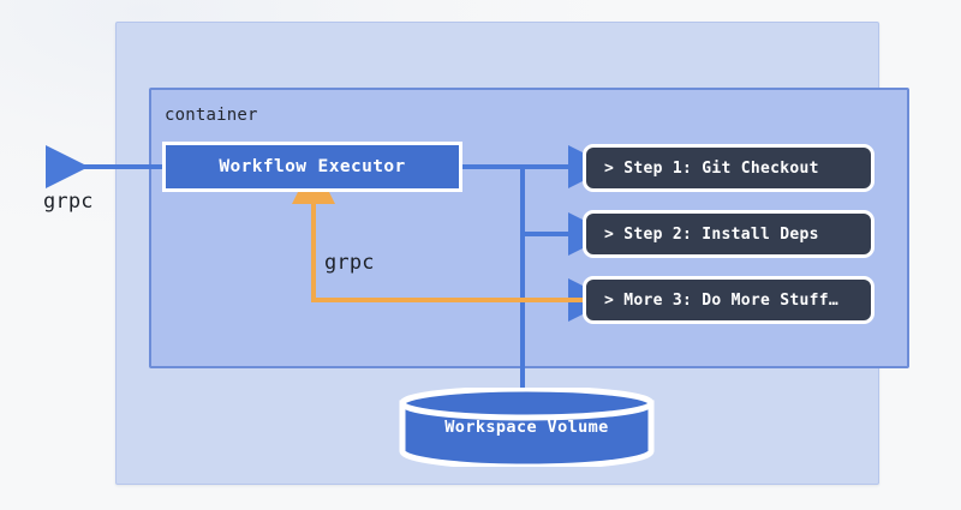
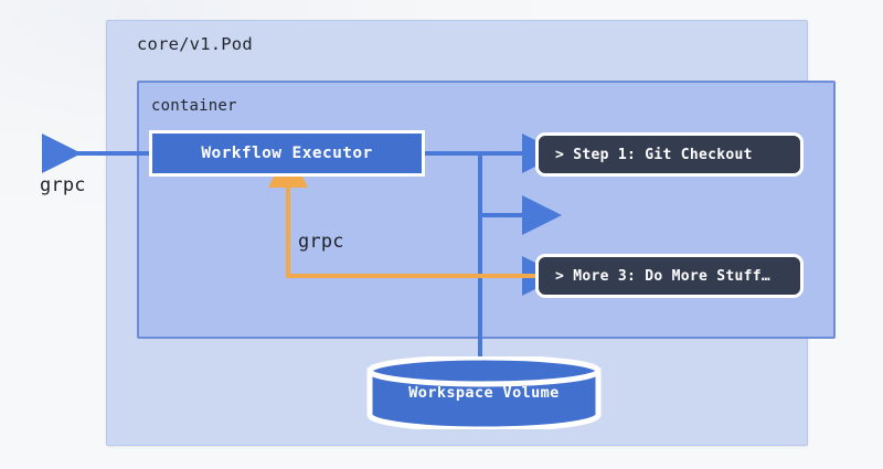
+ core/v1.Pod
  container
  Workflow Executor
  > Step 1: Git Checkout
- > Step 2: Install Deps
  > More 3: Do More Stuff…
  Workspace Volume
  grpc
  grpc
